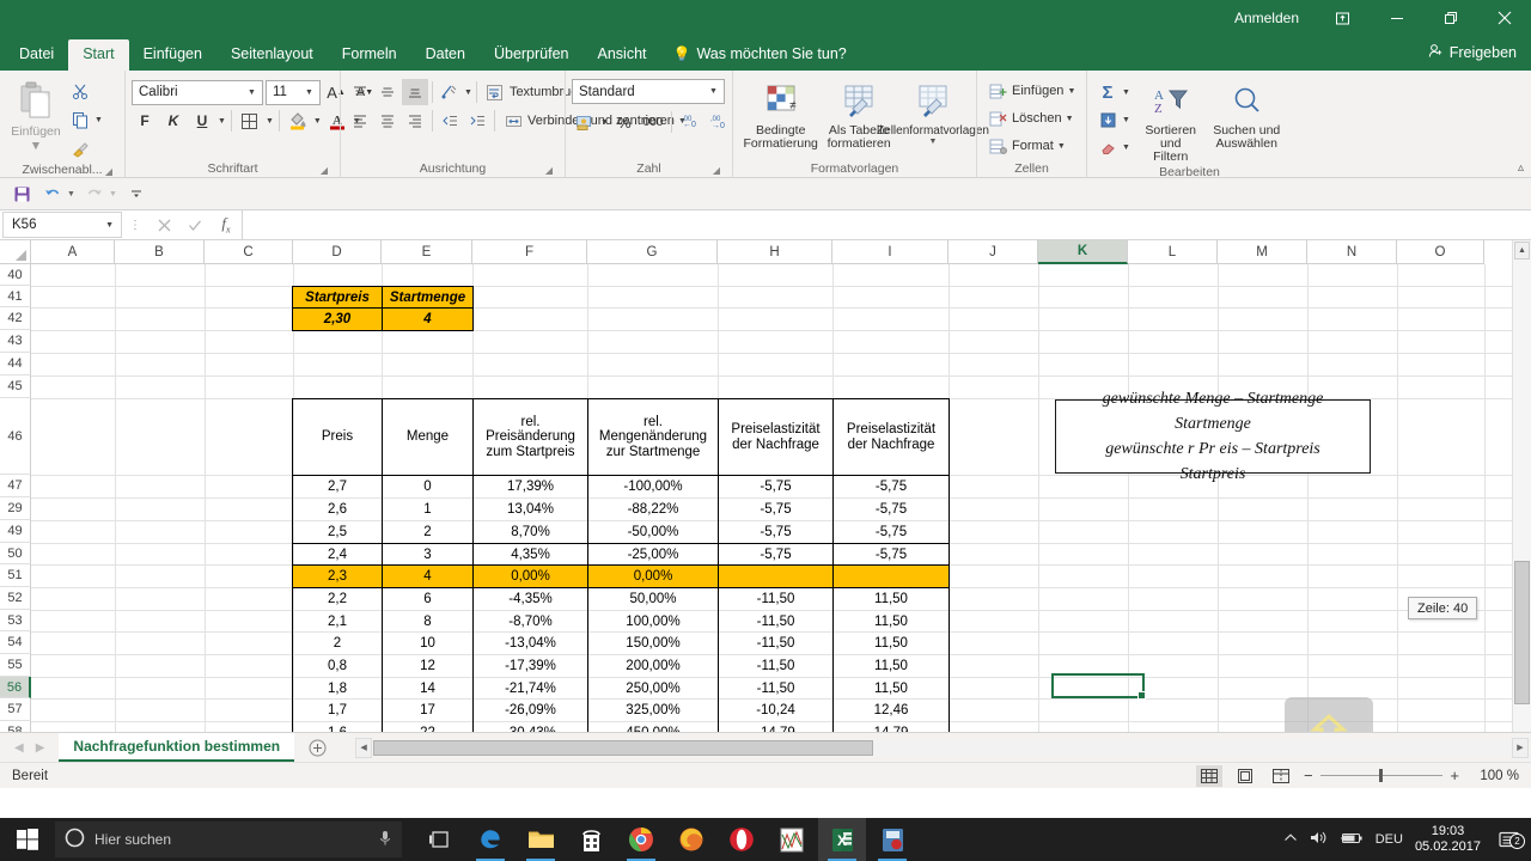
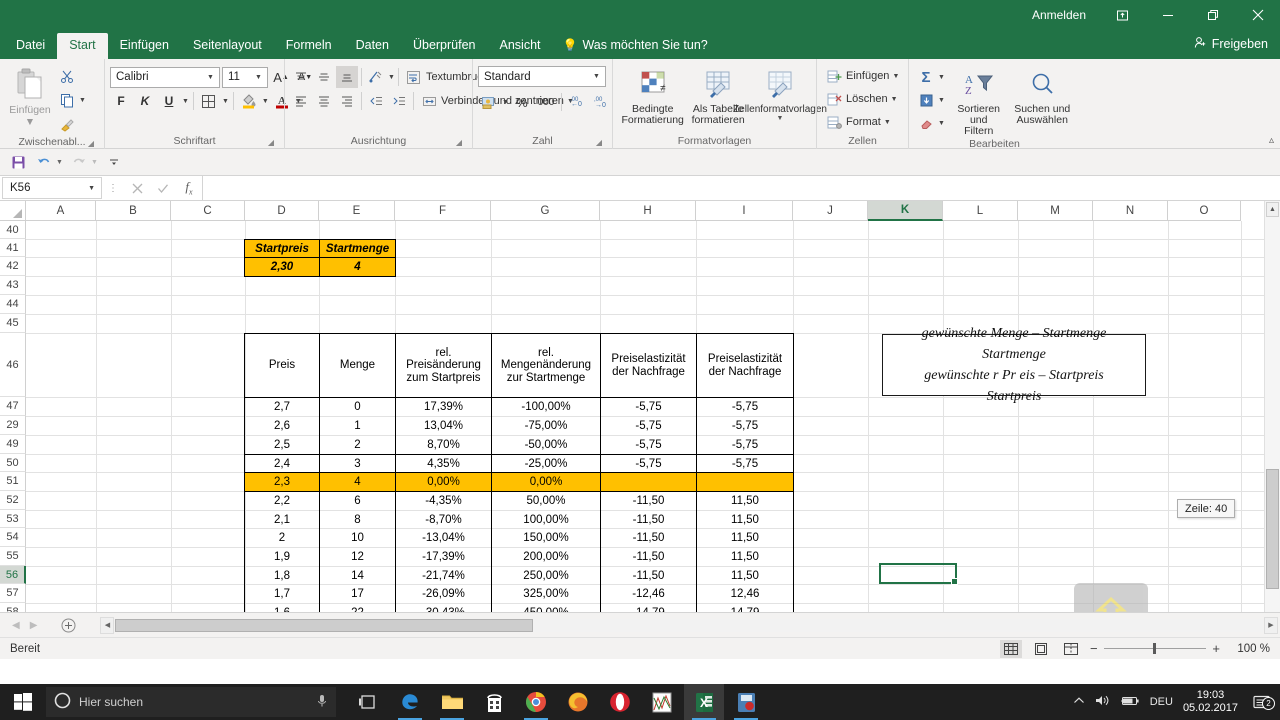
  Anmelden
  Datei
  Start
  Einfügen
  Seitenlayout
  Formeln
  Daten
  Überprüfen
  Ansicht
  💡
  Was möchten Sie tun?
  Freigeben
  Einfügen
  ▼
  Zwischenabl...
  ◢
  Calibri
  11
  A
  A
  F
  K
  U
  A
  Schriftart
  ◢
  Textumbru
  Verbinde und zentriere
  Ausrichtung
  ◢
  Standard
  %
  000
  Zahl
  ◢
  ≠
  Bedingte
  Formatierung
  Als Tabelle
  formatieren
  Zellenformatvorlagen
  Formatvorlagen
  Einfügen
  Löschen
  Format
  Zellen
  Σ
  A
  Z
  Sortieren und
  Filtern
  Suchen und
  Auswählen
  Bearbeiten
  ▵
  K56
  ⋮
  fx
  A
  B
  C
  D
  E
  F
  G
  H
  I
  J
  K
  L
  M
  N
  O
  40
  41
  42
  43
  44
  45
  46
  47
  29
  49
  50
  51
  52
  53
  54
  55
  56
  57
  Startpreis
  Startmenge
  2,30
  4
  Preis
  Menge
  rel.
  Preisänderung
  zum Startpreis
  rel.
  Mengenänderung
  zur Startmenge
  Preiselastizität
  der Nachfrage
  Preiselastizität
  der Nachfrage
  2,7
  0
  17,39%
  -100,00%
  -5,75
  -5,75
  2,6
  1
  13,04%
- -88,22%
+ -75,00%
  -5,75
  -5,75
  2,5
  2
  8,70%
  -50,00%
  -5,75
  -5,75
  2,4
  3
  4,35%
  -25,00%
  -5,75
  -5,75
  2,3
  4
  0,00%
  0,00%
  2,2
  6
  -4,35%
  50,00%
  -11,50
  11,50
  2,1
  8
  -8,70%
  100,00%
  -11,50
  11,50
  2
  10
  -13,04%
  150,00%
  -11,50
  11,50
- 0,8
+ 1,9
  12
  -17,39%
  200,00%
  -11,50
  11,50
  1,8
  14
  -21,74%
  250,00%
  -11,50
  11,50
  1,7
  17
  -26,09%
  325,00%
- -10,24
+ -12,46
  12,46
  gewünschte Menge – Startmenge
  Startmenge
  gewünschte r Pr eis – Startpreis
  Startpreis
  Zeile: 40
  ◀
  ▶
- Nachfragefunktion bestimmen
  Bereit
  −
  +
  100 %
  Hier suchen
  X
  DEU
  19:03
  05.02.2017
  2
